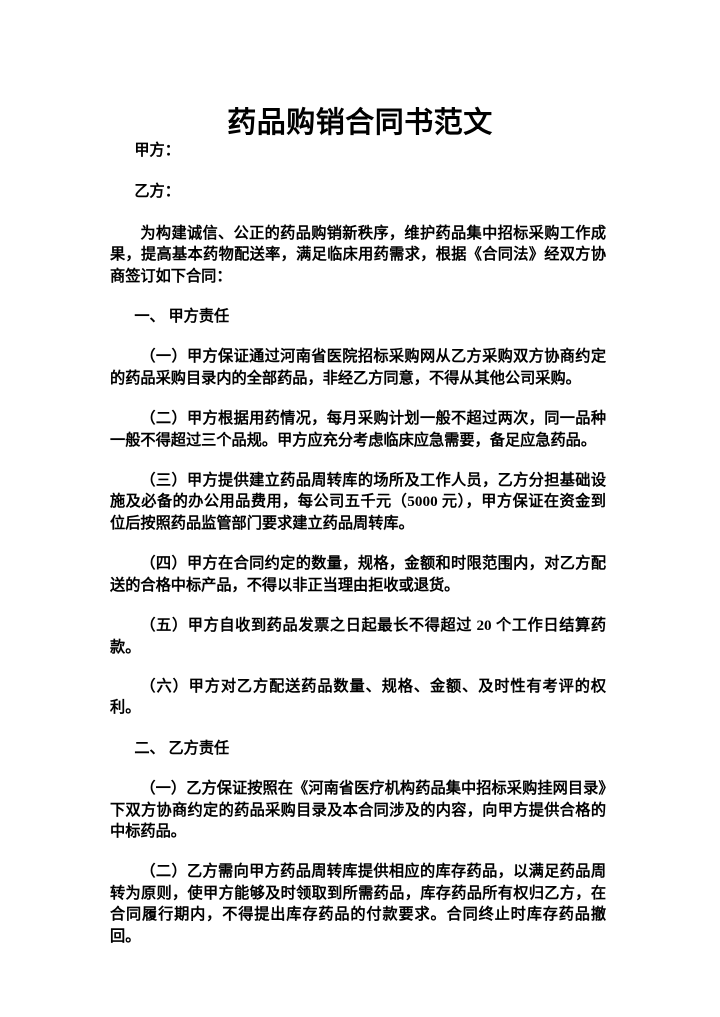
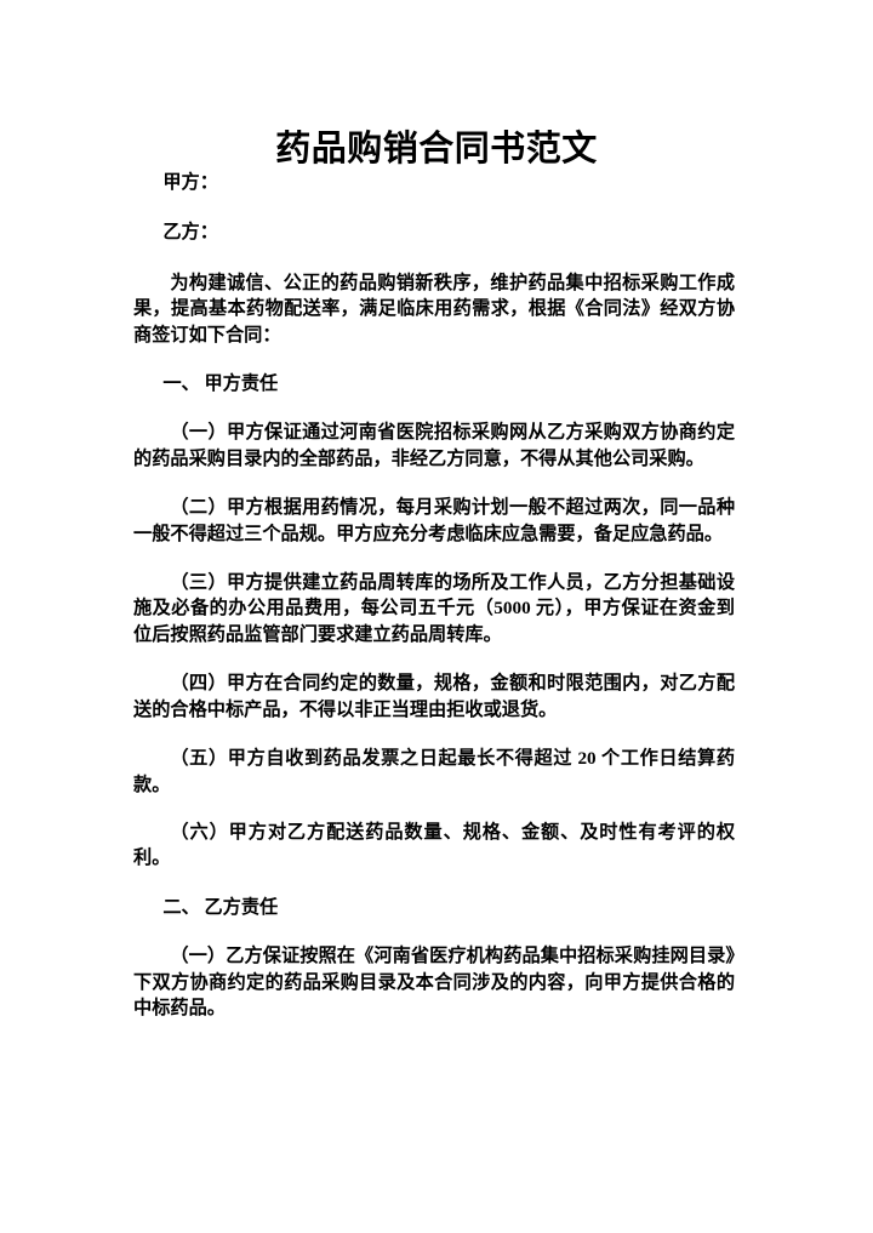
  药品购销合同书范文
  甲方：
  乙方：
  为构建诚信、公正的药品购销新秩序，维护药品集中招标采购工作成果，提高基本药物配送率，满足临床用药需求，根据《合同法》经双方协商签订如下合同：
  一、 甲方责任
  （一）甲方保证通过河南省医院招标采购网从乙方采购双方协商约定的药品采购目录内的全部药品，非经乙方同意，不得从其他公司采购。
  （二）甲方根据用药情况，每月采购计划一般不超过两次，同一品种一般不得超过三个品规。甲方应充分考虑临床应急需要，备足应急药品。
  （三）甲方提供建立药品周转库的场所及工作人员，乙方分担基础设施及必备的办公用品费用，每公司五千元（5000 元），甲方保证在资金到位后按照药品监管部门要求建立药品周转库。
  （四）甲方在合同约定的数量，规格，金额和时限范围内，对乙方配送的合格中标产品，不得以非正当理由拒收或退货。
  （五）甲方自收到药品发票之日起最长不得超过 20 个工作日结算药款。
  （六）甲方对乙方配送药品数量、规格、金额、及时性有考评的权利。
  二、 乙方责任
  （一）乙方保证按照在《河南省医疗机构药品集中招标采购挂网目录》下双方协商约定的药品采购目录及本合同涉及的内容，向甲方提供合格的中标药品。
- （二）乙方需向甲方药品周转库提供相应的库存药品，以满足药品周转为原则，使甲方能够及时领取到所需药品，库存药品所有权归乙方，在合同履行期内，不得提出库存药品的付款要求。合同终止时库存药品撤回。
